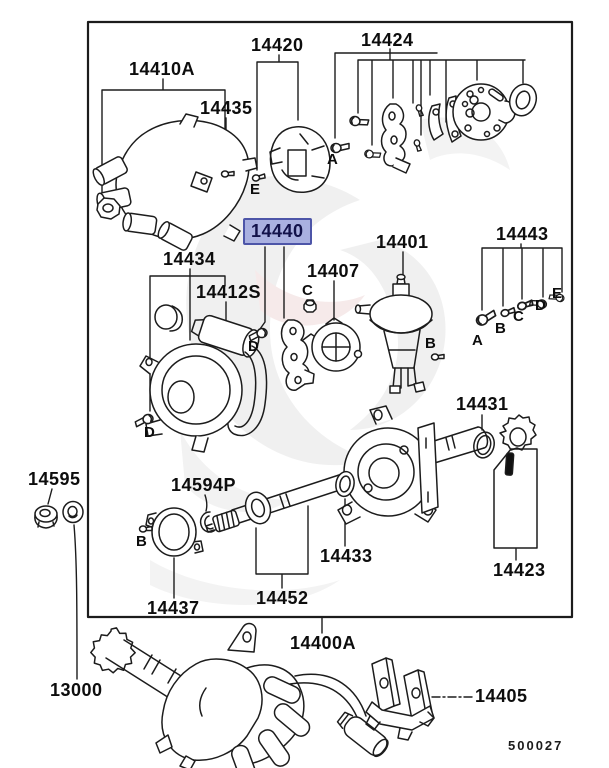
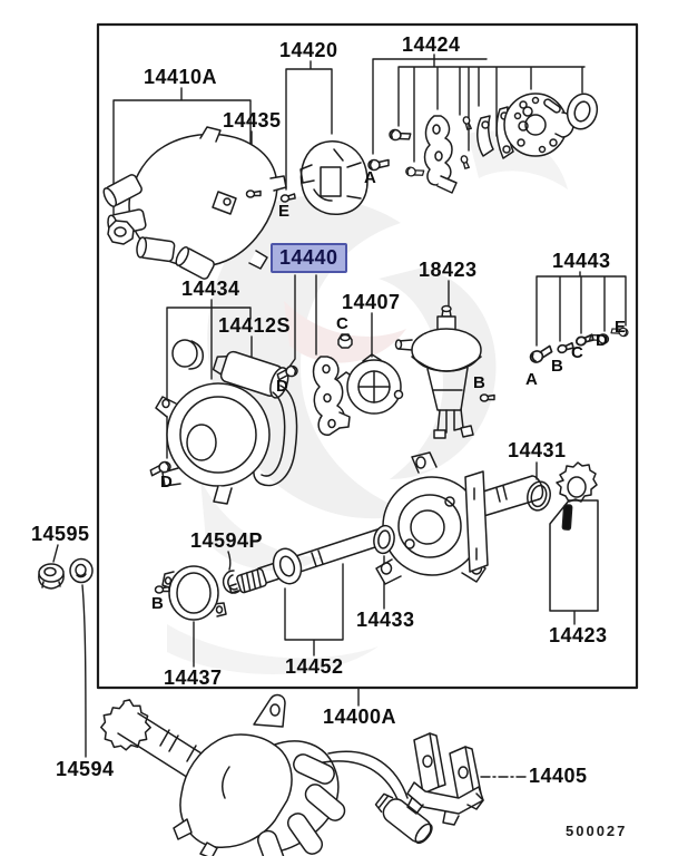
  14410A
  14435
  14420
  14424
  14440
- 14401
+ 18423
  14443
  14434
  14412S
  14407
  14431
  14595
  14594P
  14433
  14423
  14437
  14452
  14400A
- 13000
+ 14594
  14405
  A
  E
  C
  B
  D
  D
  B
  A
  B
  C
  D
  E
  500027
